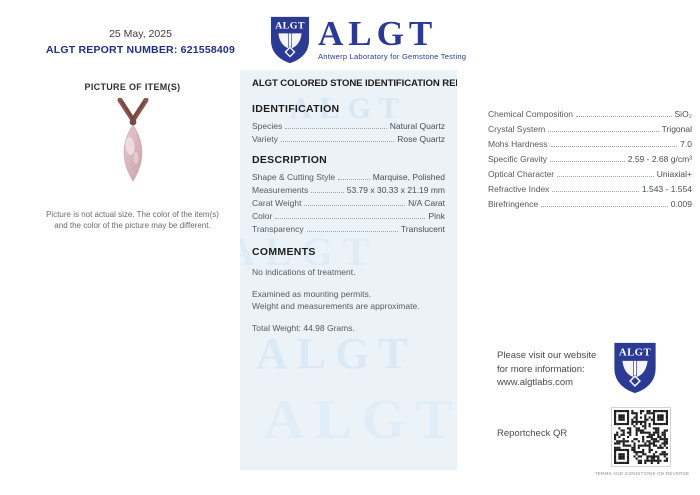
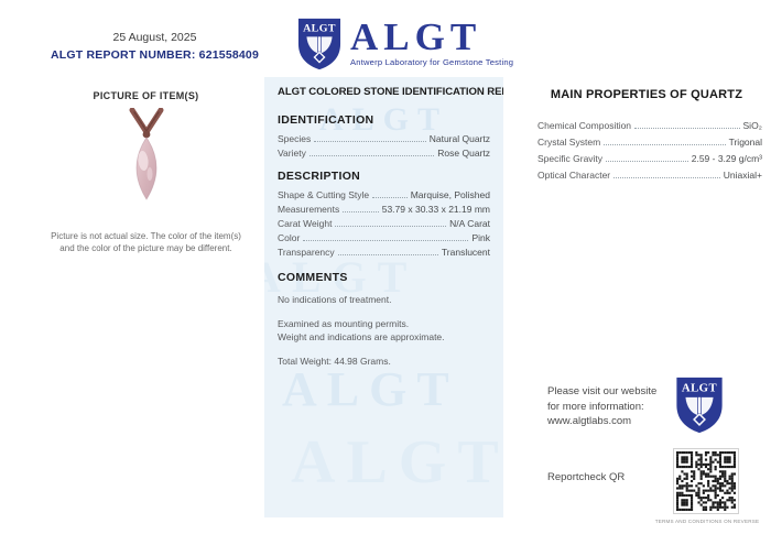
- 25 May, 2025
+ 25 August, 2025
  ALGT REPORT NUMBER: 621558409
  ALGT
  ALGT
  Antwerp Laboratory for Gemstone Testing
  PICTURE OF ITEM(S)
  Picture is not actual size. The color of the item(s)
  and the color of the picture may be different.
  ALGT
  ALGT
  ALGT
  ALGT
  ALGT COLORED STONE IDENTIFICATION RE
  IDENTIFICATION
  Species
  Natural Quartz
  Variety
  Rose Quartz
  DESCRIPTION
  Shape & Cutting Style
  Marquise, Polished
  Measurements
  53.79 x 30.33 x 21.19 mm
  Carat Weight
  N/A Carat
  Color
  Pink
  Transparency
  Translucent
  COMMENTS
  No indications of treatment.
  Examined as mounting permits.
- Weight and measurements are approximate.
+ Weight and indications are approximate.
  Total Weight: 44.98 Grams.
+ MAIN PROPERTIES OF QUARTZ
  Chemical Composition
  SiO₂
  Crystal System
  Trigonal
- Mohs Hardness
- 7.0
  Specific Gravity
- 2.59 - 2.68 g/cm³
+ 2.59 - 3.29 g/cm³
  Optical Character
  Uniaxial+
- Refractive Index
- 1.543 - 1.554
- Birefringence
- 0.009
  Please visit our website
  for more information:
  www.algtlabs.com
  ALGT
  Reportcheck QR
